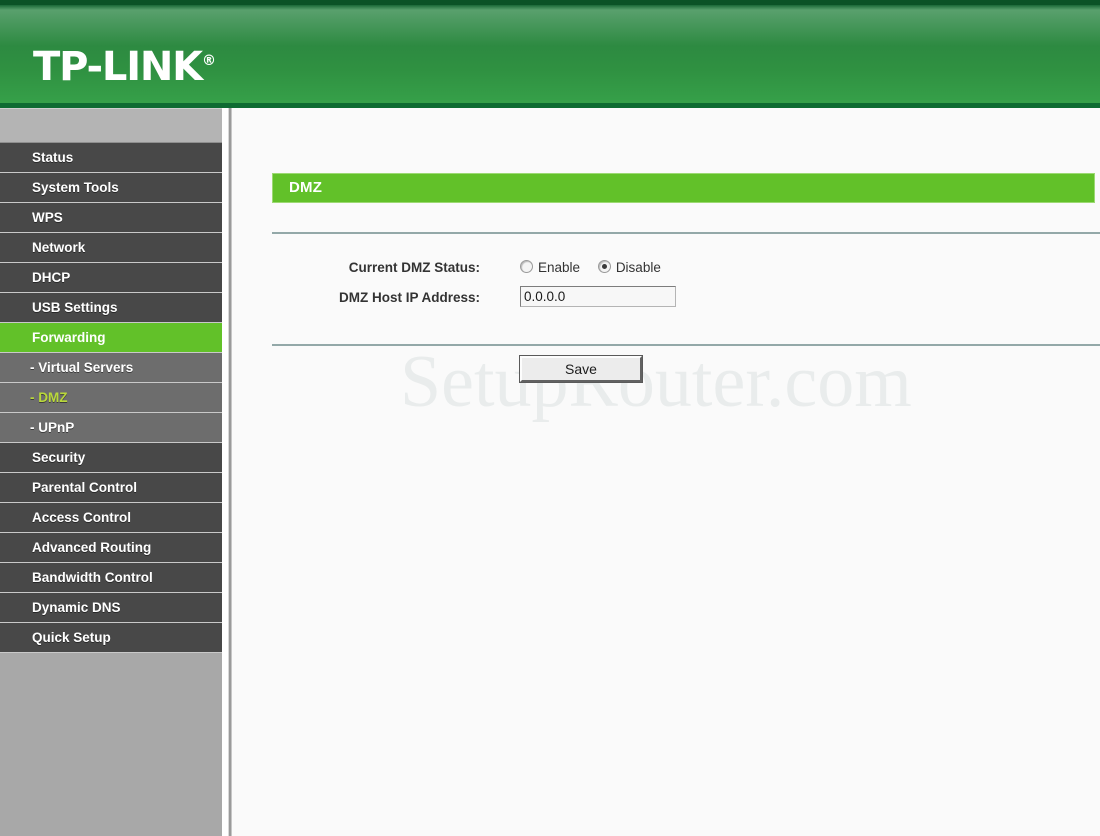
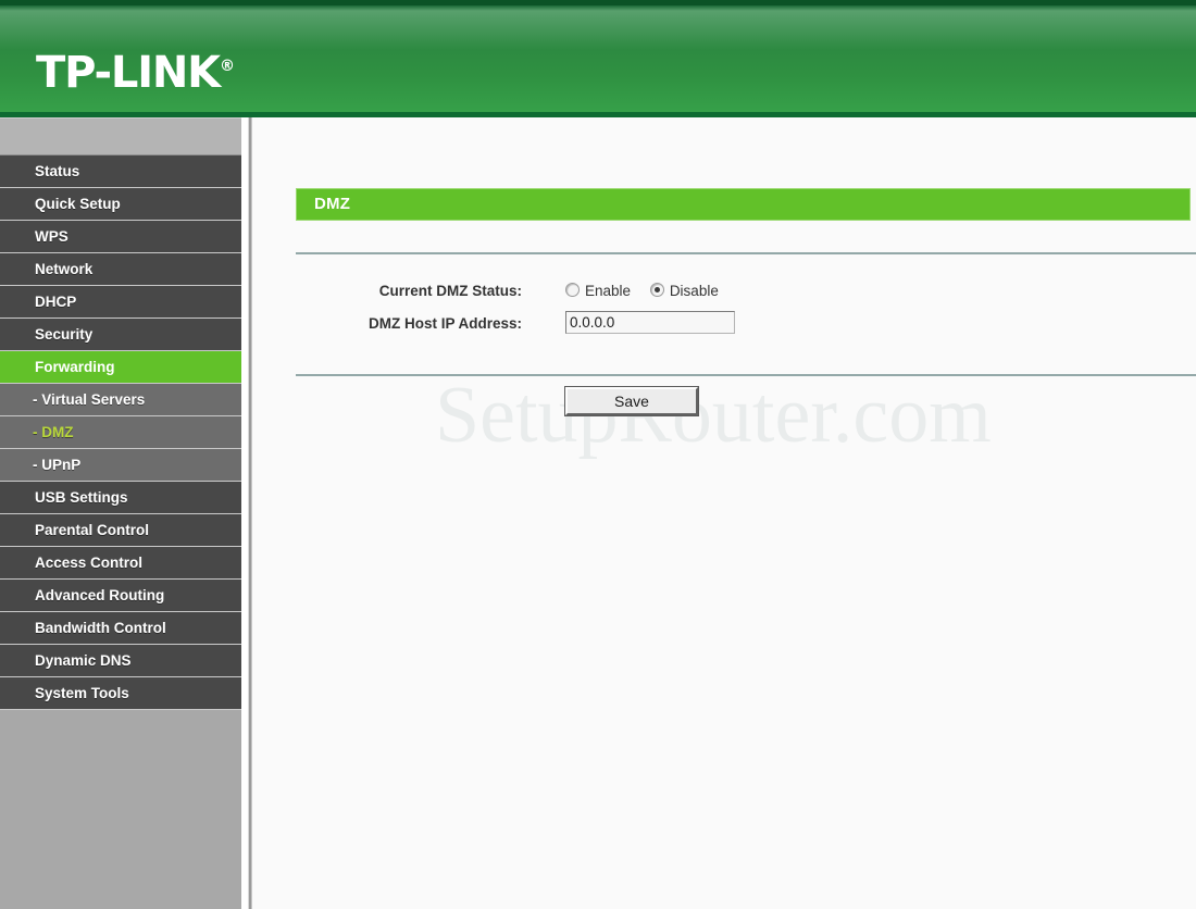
  TP-LINK®
  Status
- System Tools
+ Quick Setup
  WPS
  Network
  DHCP
- USB Settings
+ Security
  Forwarding
  - Virtual Servers
  - DMZ
  - UPnP
- Security
+ USB Settings
  Parental Control
  Access Control
  Advanced Routing
  Bandwidth Control
  Dynamic DNS
- Quick Setup
+ System Tools
  SetupRouter.com
  DMZ
  Current DMZ Status:
  Enable Disable
  DMZ Host IP Address:
  0.0.0.0
  Save
